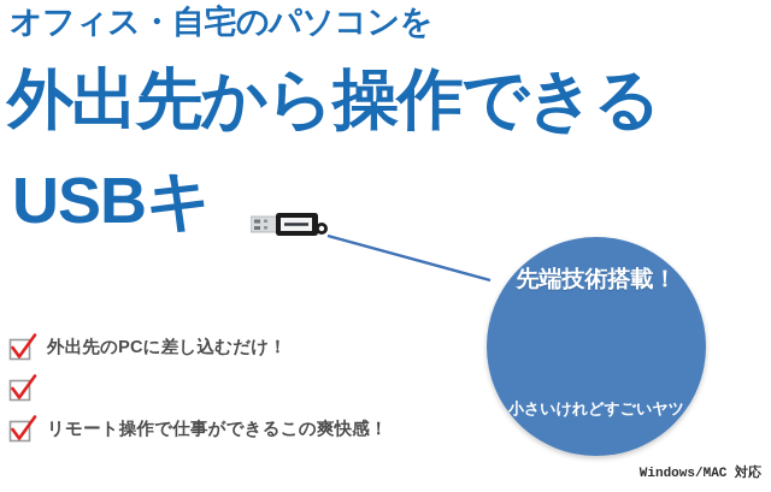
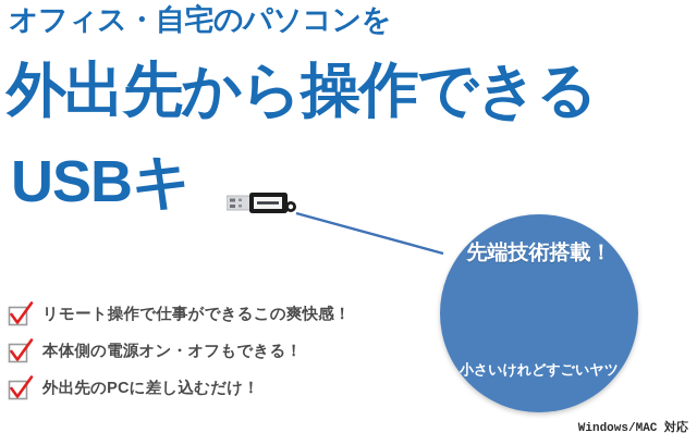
  オフィス・自宅のパソコンを
  外出先から操作できる
  USBキ
  先端技術搭載！
  小さいけれどすごいヤツ
- 外出先のPCに差し込むだけ！
+ リモート操作で仕事ができるこの爽快感！
+ 本体側の電源オン・オフもできる！
- リモート操作で仕事ができるこの爽快感！
+ 外出先のPCに差し込むだけ！
  Windows/MAC 対応
